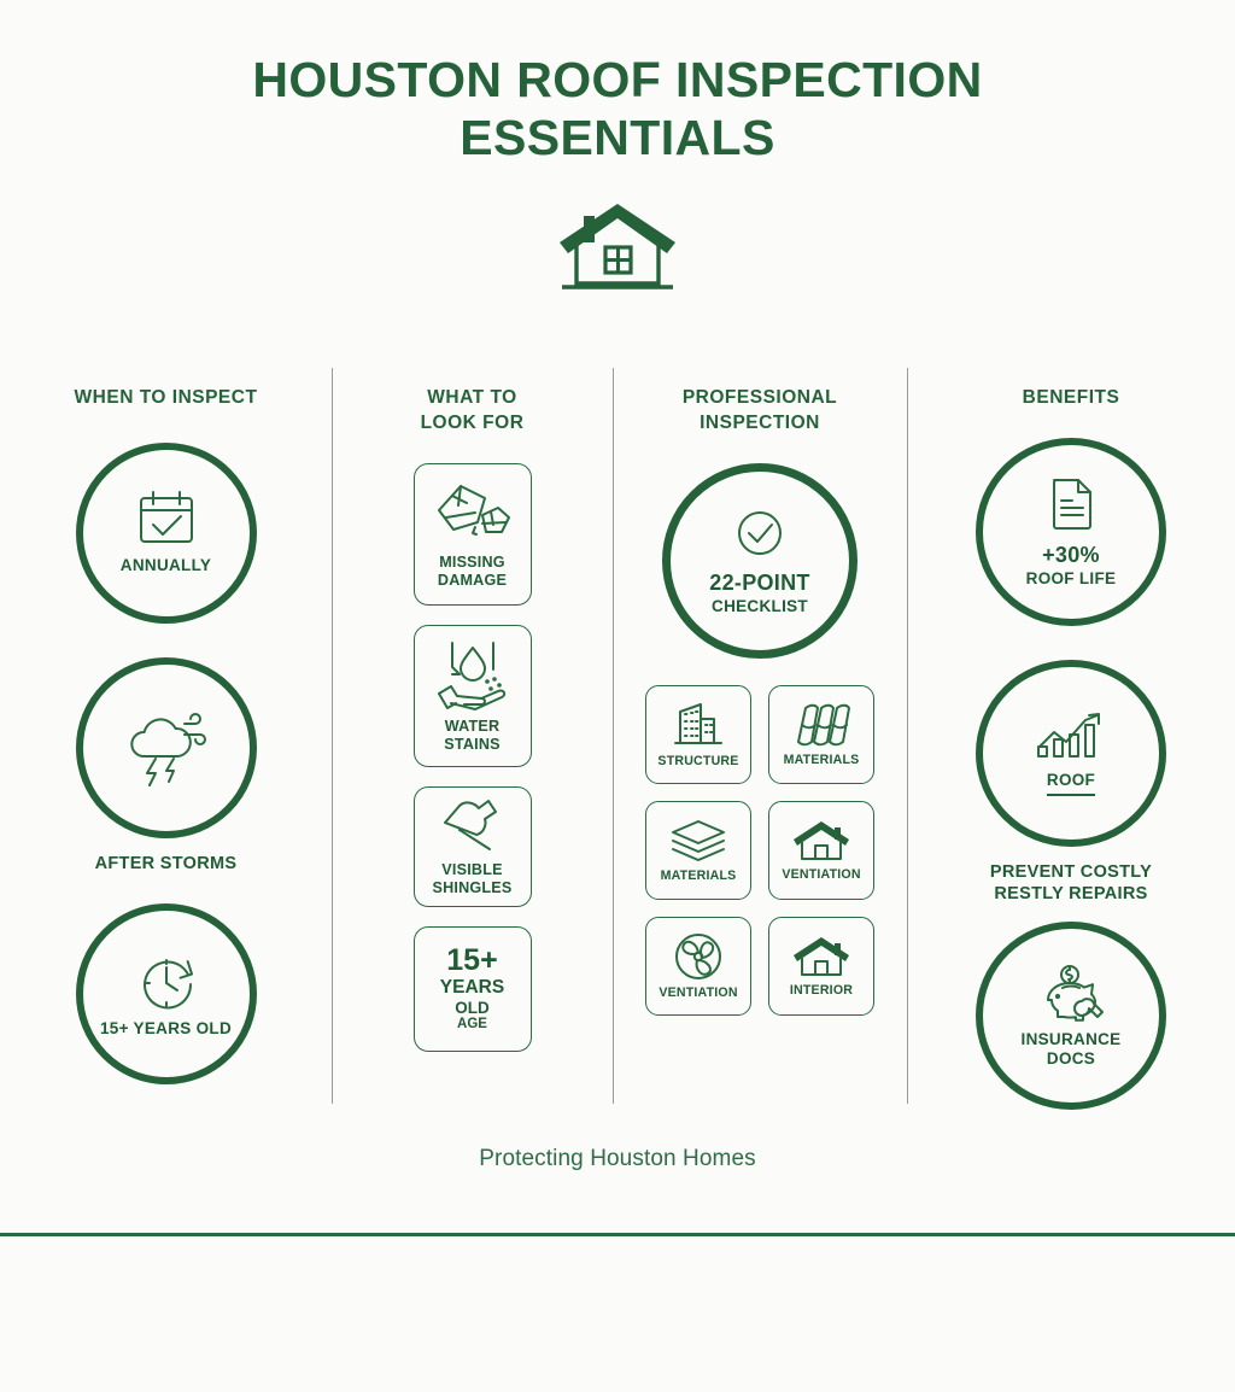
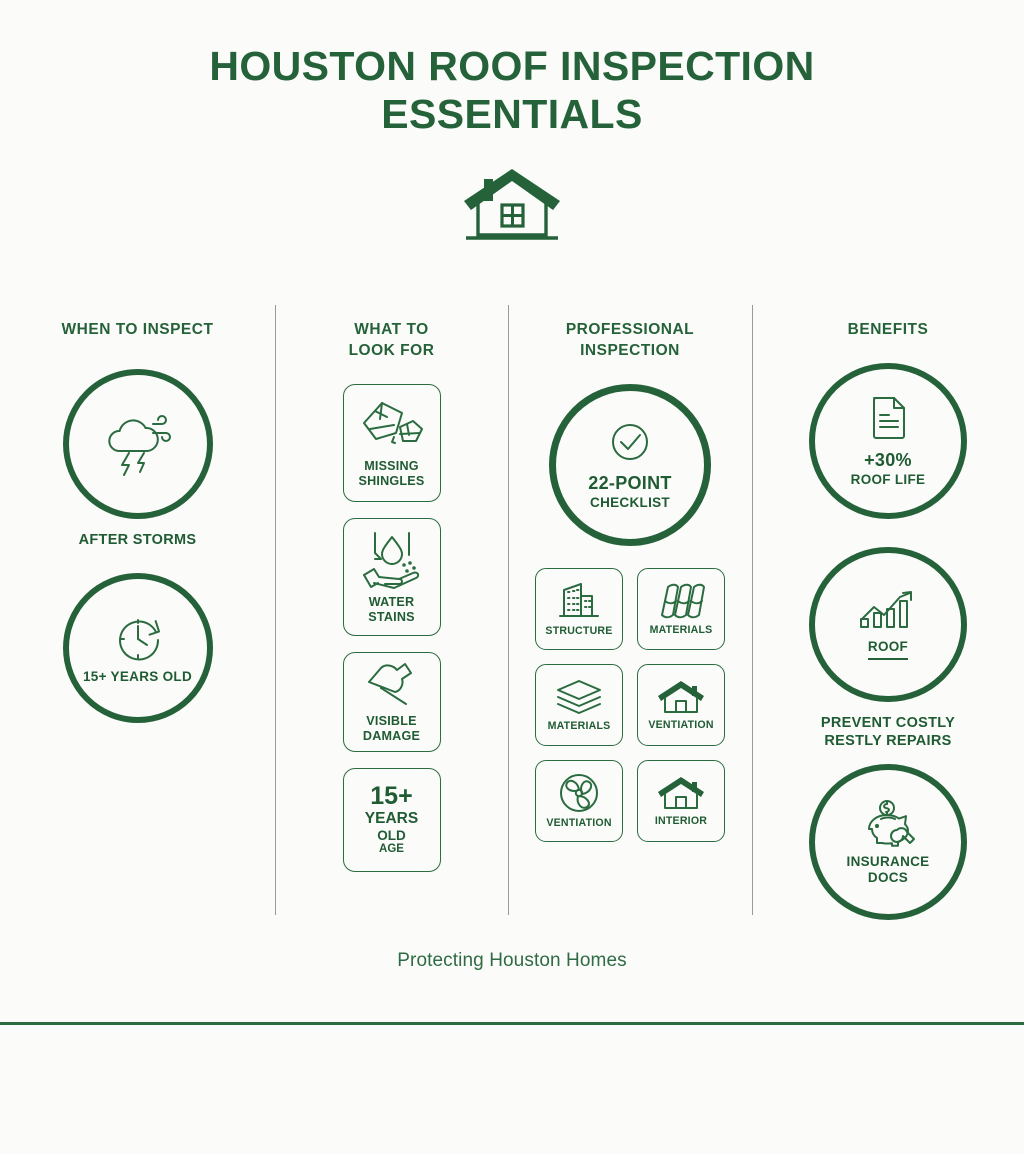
  HOUSTON ROOF INSPECTION
  ESSENTIALS
  WHEN TO INSPECT
- ANNUALLY
  AFTER STORMS
  15+ YEARS OLD
  WHAT TO
  LOOK FOR
  MISSING
- DAMAGE
+ SHINGLES
  WATER STAINS
  VISIBLE
- SHINGLES
+ DAMAGE
  15+
  YEARS
  OLD
  AGE
  PROFESSIONAL
  INSPECTION
  22-POINT
  CHECKLIST
  STRUCTURE
  MATERIALS
  MATERIALS
  VENTIATION
  VENTIATION
  INTERIOR
  BENEFITS
  +30%
  ROOF LIFE
  ROOF
  PREVENT COSTLY
  RESTLY REPAIRS
  INSURANCE
  DOCS
  Protecting Houston Homes
